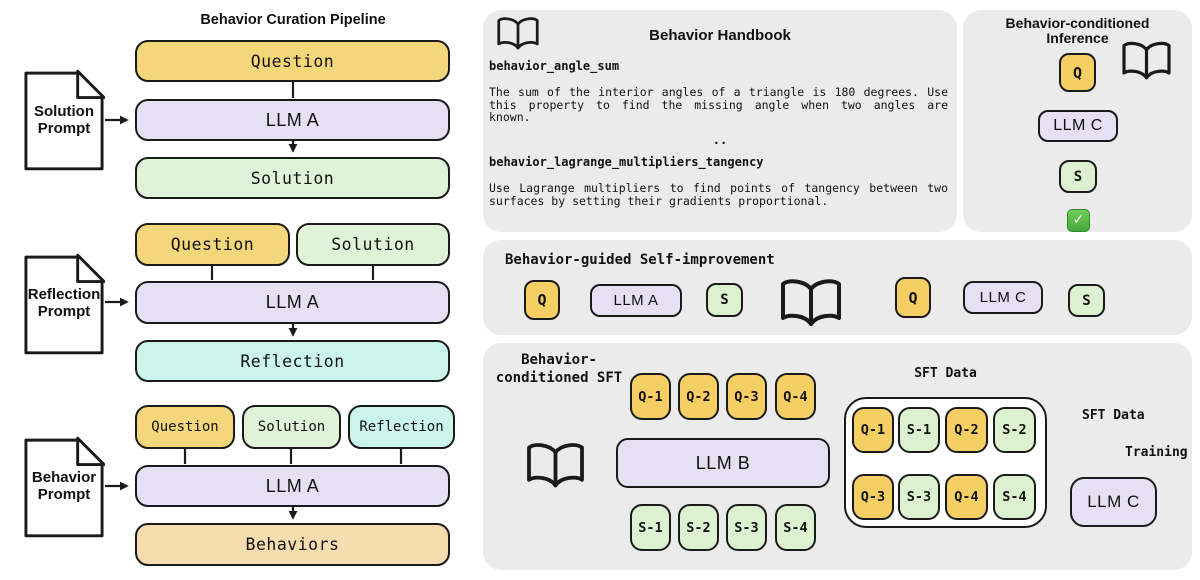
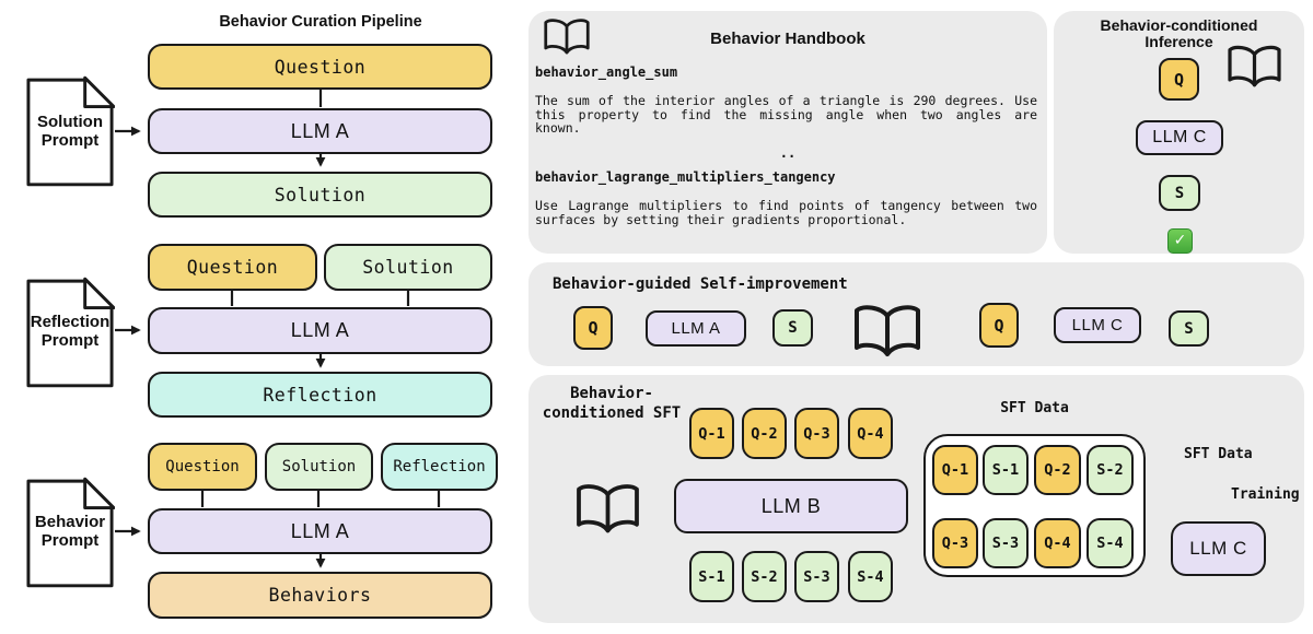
  Behavior Curation Pipeline
  Solution
  Prompt
  Question
  LLM A
  Solution
  Reflection
  Prompt
  Question
  Solution
  LLM A
  Reflection
  Behavior
  Prompt
  Question
  Solution
  Reflection
  LLM A
  Behaviors
  Behavior Handbook
  behavior_angle_sum
- The sum of the interior angles of a triangle is 180 degrees. Use
+ The sum of the interior angles of a triangle is 290 degrees. Use
  this property to find the missing angle when two angles are
  known.
  ..
  behavior_lagrange_multipliers_tangency
  Use Lagrange multipliers to find points of tangency between two
  surfaces by setting their gradients proportional.
  Behavior-conditioned
  Inference
  Q
  LLM C
  S
  ✓
  Behavior-guided Self-improvement
  Q
  LLM A
  S
  Q
  LLM C
  S
  Behavior-
  conditioned SFT
  Q-1
  Q-2
  Q-3
  Q-4
  LLM B
  S-1
  S-2
  S-3
  S-4
  SFT Data
  Q-1
  S-1
  Q-2
  S-2
  Q-3
  S-3
  Q-4
  S-4
  SFT Data
  Training
  LLM C
